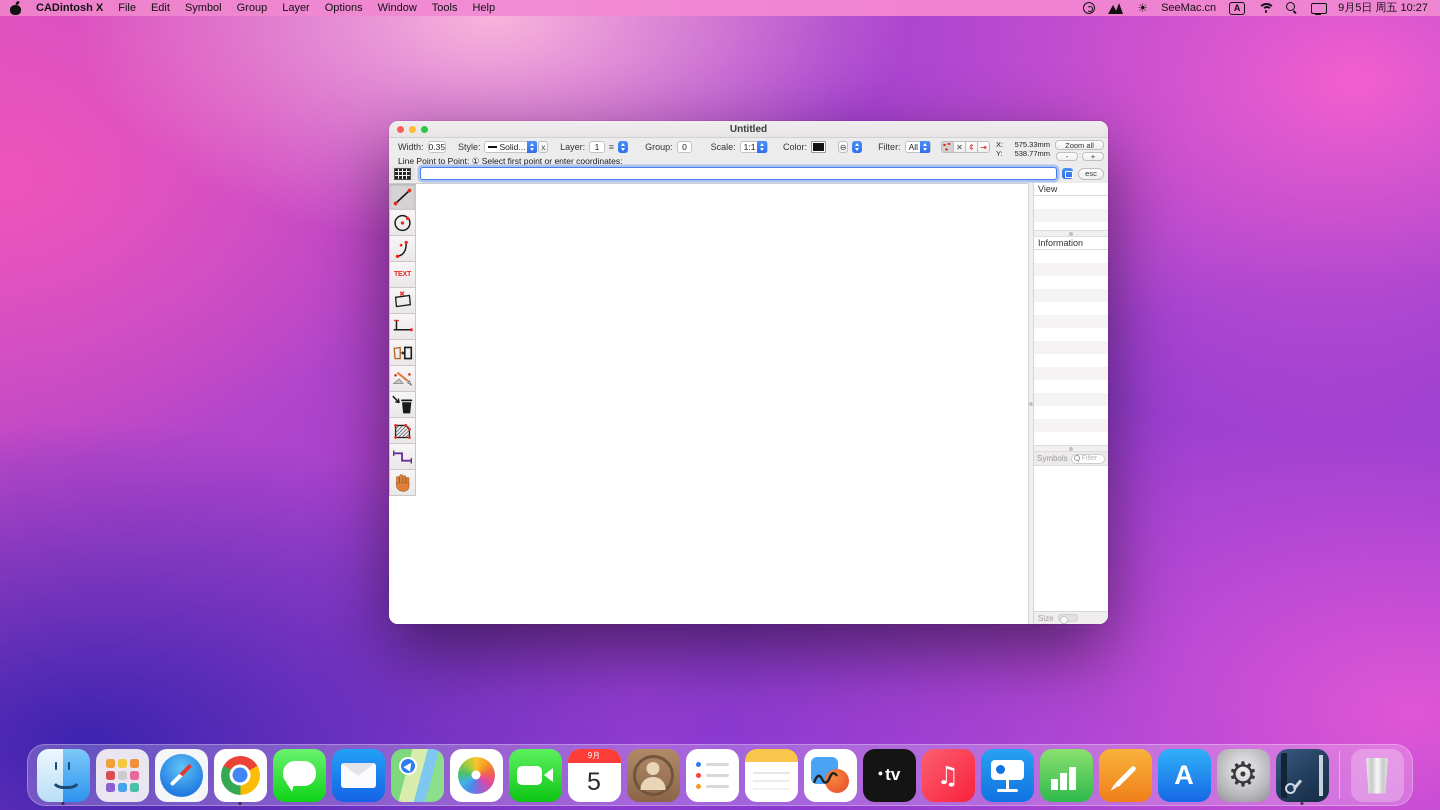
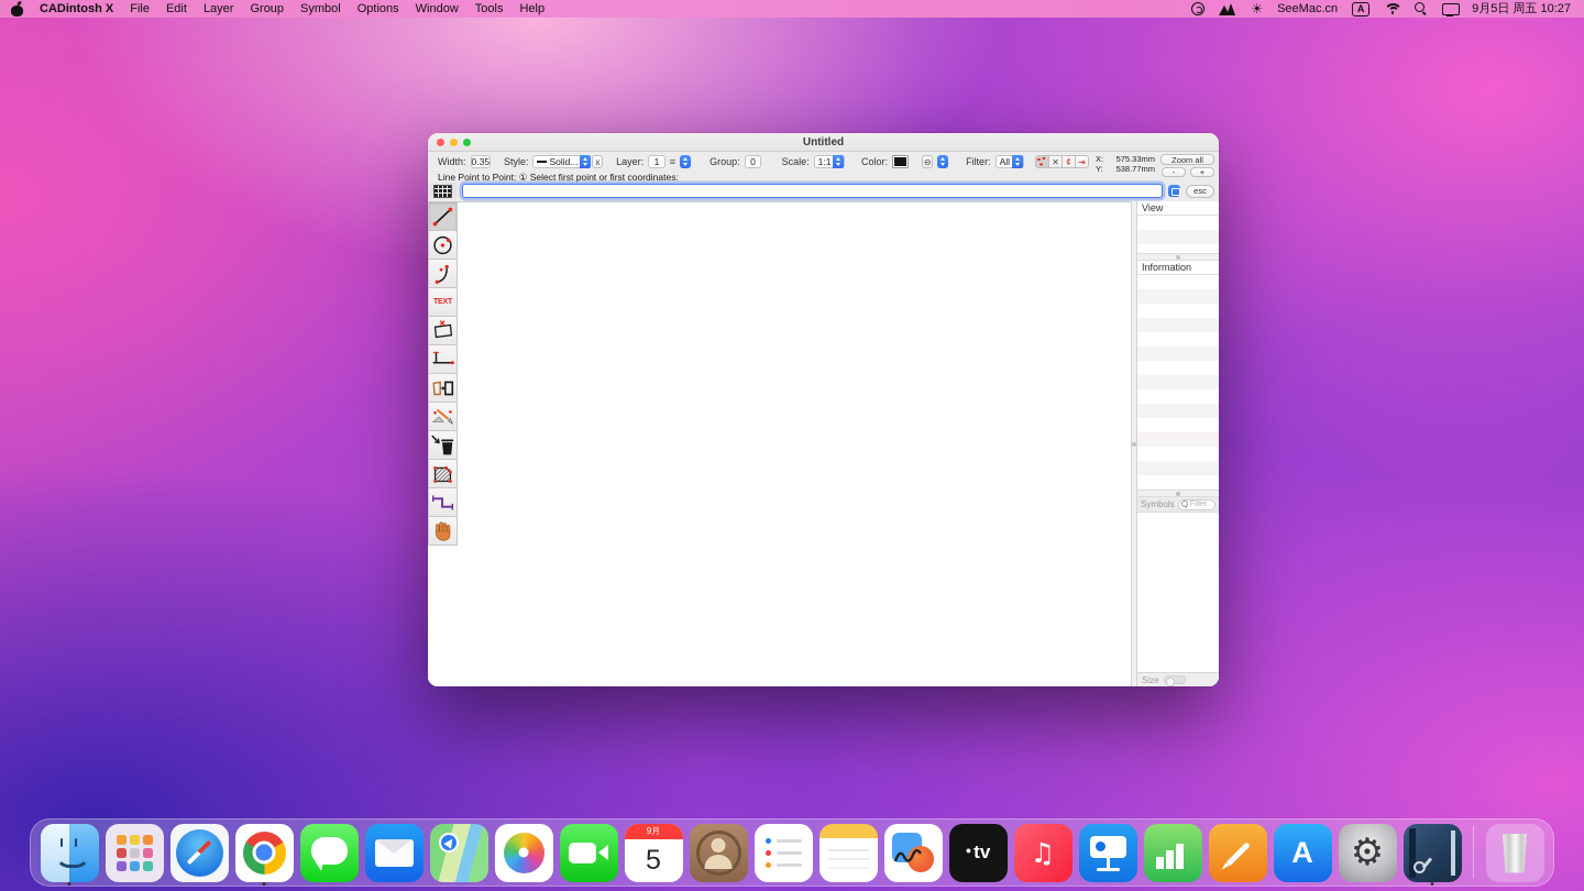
  CADintosh X
  File
  Edit
- Symbol
+ Layer
  Group
- Layer
+ Symbol
  Options
  Window
  Tools
  Help
  ☀
  SeeMac.cn
  A
  9月5日 周五 10:27
  Untitled
  Width:
  0.35
  Style:
  Solid...
  x
  Layer:
  1
  ≡
  Group:
  0
  Scale:
  1:1
  Color:
  ⊖
  Filter:
  All
  ✕
  ¢
  ⇥
  X:
  575.33mm
  Y:
  538.77mm
  Zoom all
  -
  +
- Line Point to Point: ① Select first point or enter coordinates:
+ Line Point to Point: ① Select first point or first coordinates:
  esc
  View
  Information
  Symbols
  Filter
  Size
  9月
  5
  tv
  ♫
  A
  ⚙
